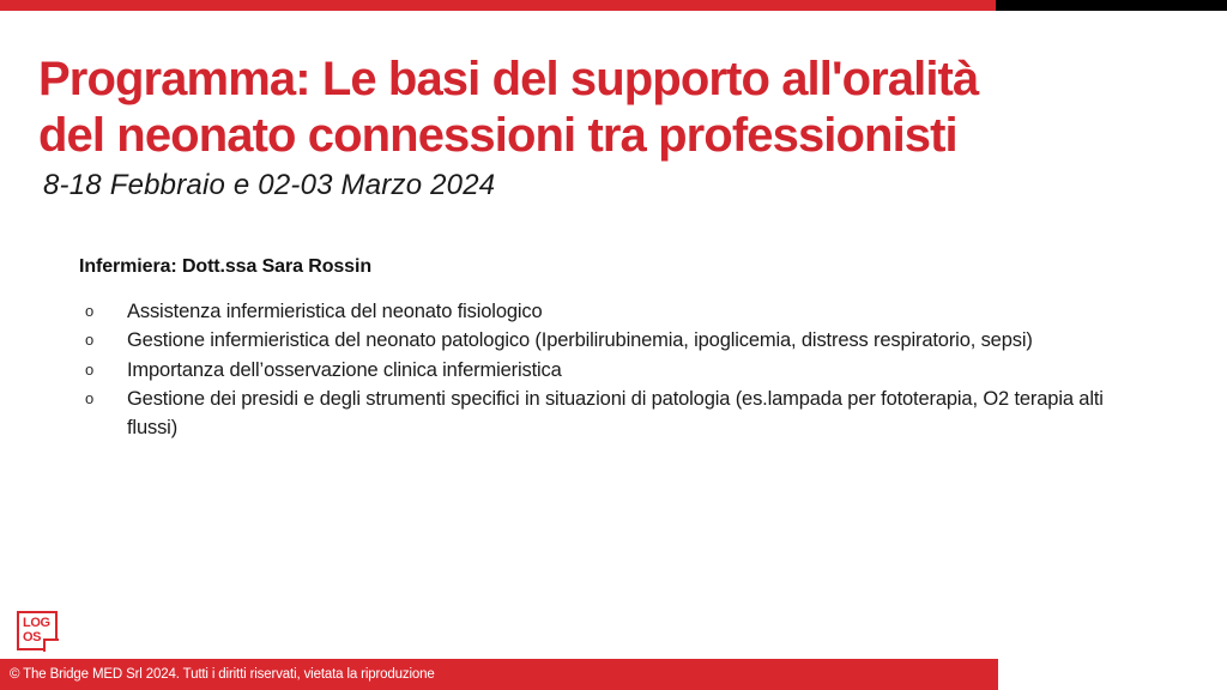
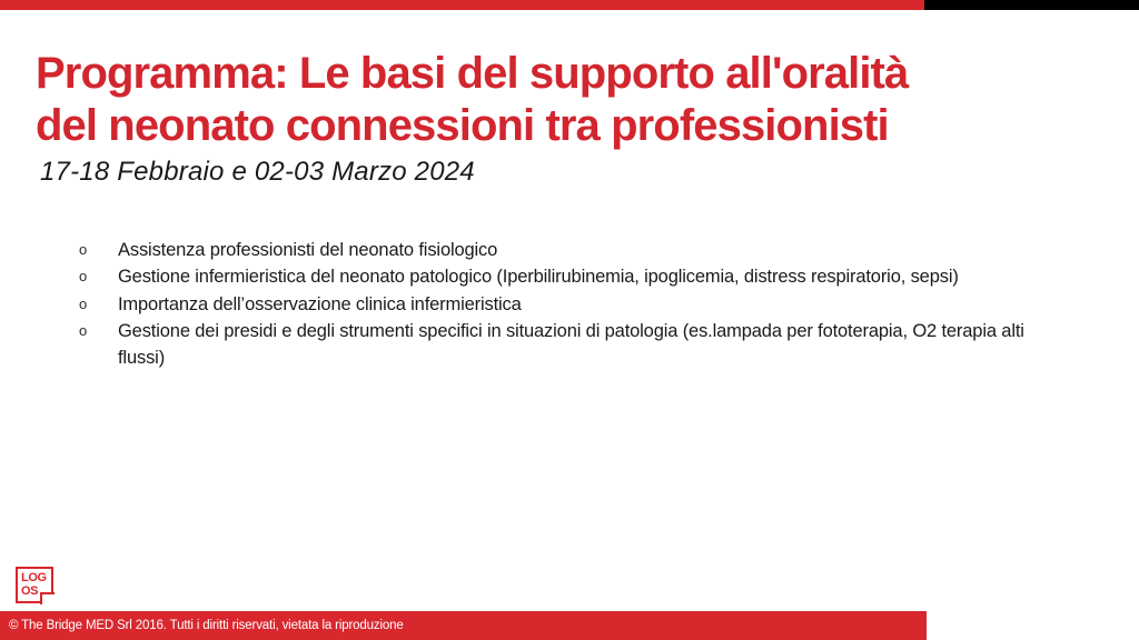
  Programma: Le basi del supporto all'oralità
  del neonato connessioni tra professionisti
- 8-18 Febbraio e 02-03 Marzo 2024
+ 17-18 Febbraio e 02-03 Marzo 2024
- Infermiera: Dott.ssa Sara Rossin
  o
- Assistenza infermieristica del neonato fisiologico
+ Assistenza professionisti del neonato fisiologico
  o
  Gestione infermieristica del neonato patologico (Iperbilirubinemia, ipoglicemia, distress respiratorio, sepsi)
  o
  Importanza dell’osservazione clinica infermieristica
  o
  Gestione dei presidi e degli strumenti specifici in situazioni di patologia (es.lampada per fototerapia, O2 terapia alti flussi)
  LOG
  OS
- © The Bridge MED Srl 2024. Tutti i diritti riservati, vietata la riproduzione
+ © The Bridge MED Srl 2016. Tutti i diritti riservati, vietata la riproduzione
